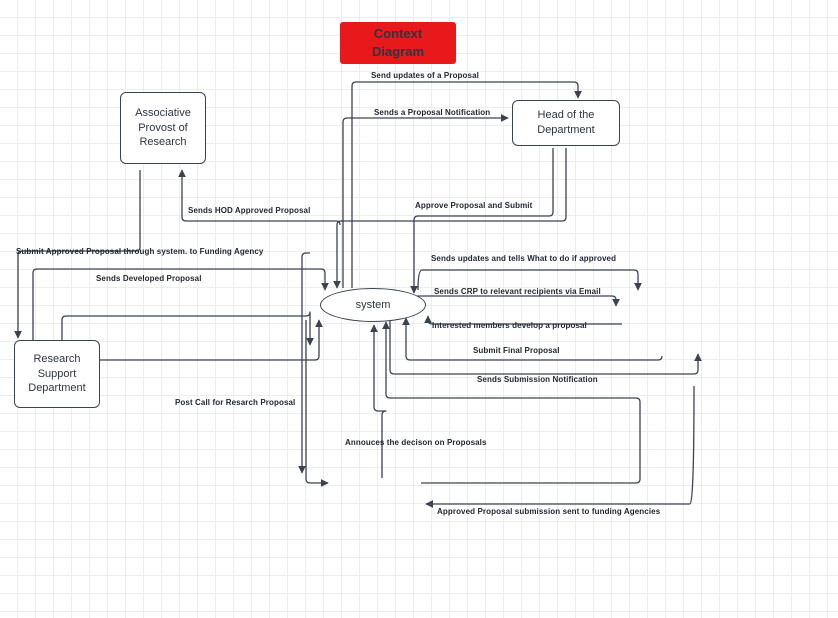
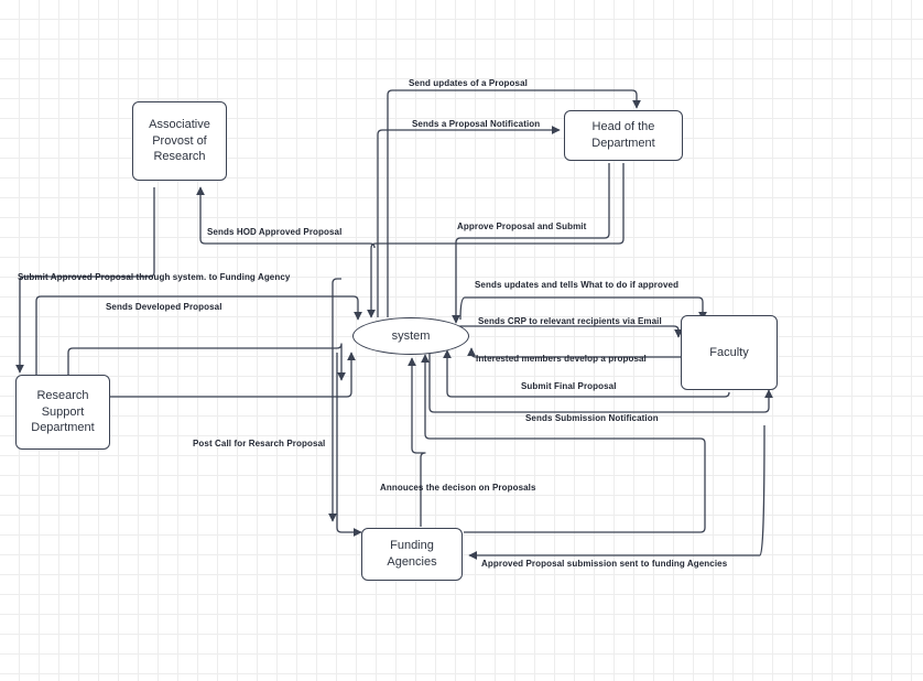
- Context
- Diagram
  Associative
  Provost of
  Research
  Head of the
  Department
  system
  Research
  Support
  Department
+ Faculty
+ Funding
+ Agencies
  Send updates of a Proposal
  Sends a Proposal Notification
  Sends HOD Approved Proposal
  Approve Proposal and Submit
  Submit Approved Proposal through system. to Funding Agency
  Sends Developed Proposal
  Sends updates and tells What to do if approved
  Sends CRP to relevant recipients via Email
  Interested members develop a proposal
  Submit Final Proposal
  Sends Submission Notification
  Post Call for Resarch Proposal
  Annouces the decison on Proposals
  Approved Proposal submission sent to funding Agencies
